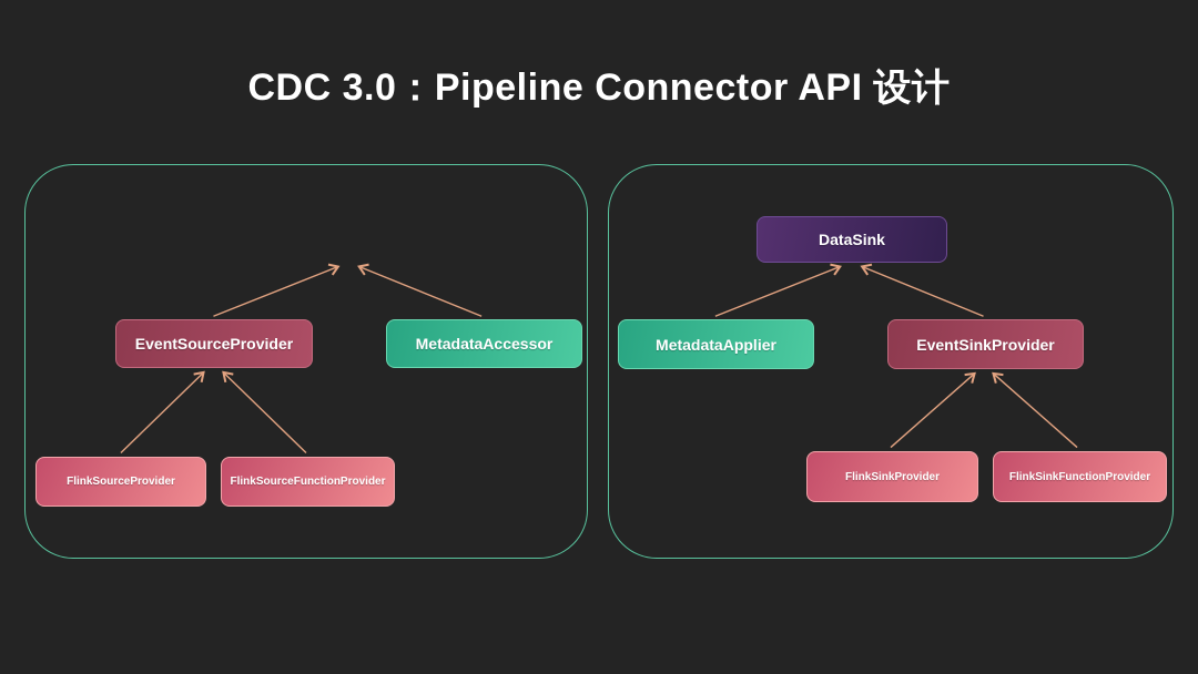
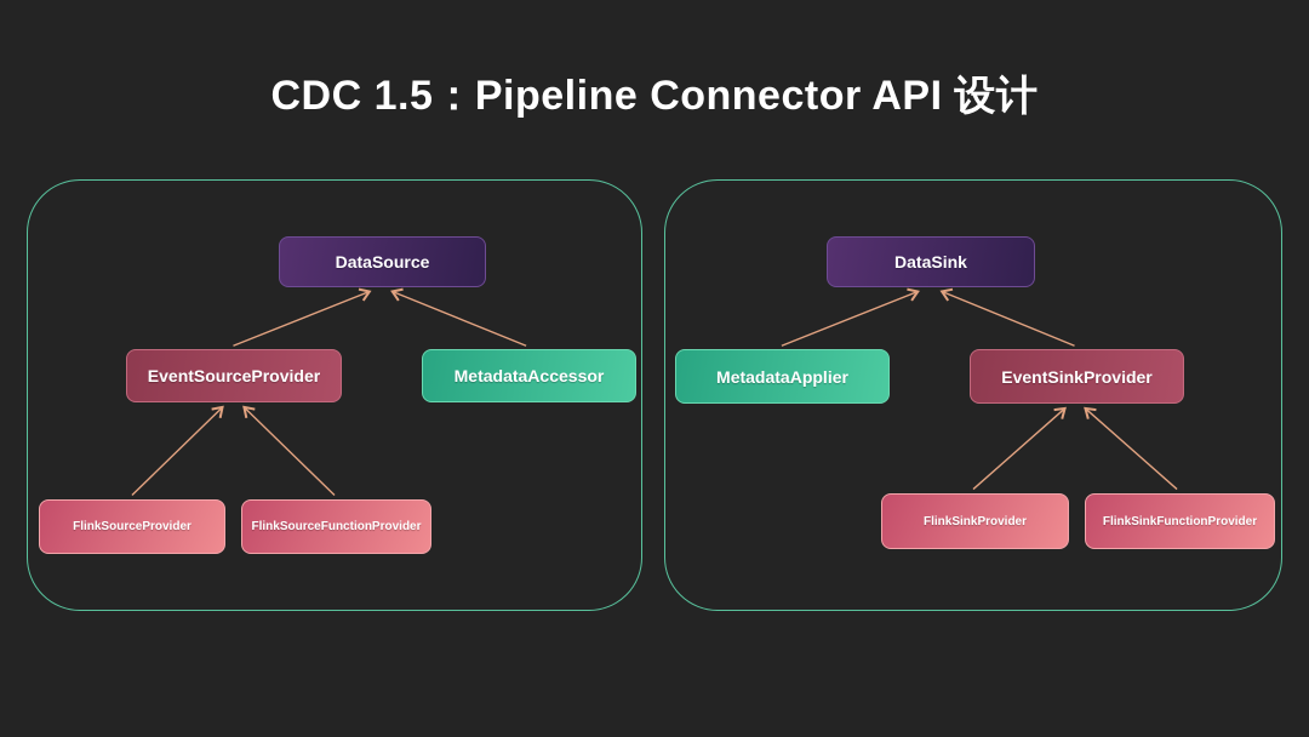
- CDC 3.0：Pipeline Connector API 设计
+ CDC 1.5：Pipeline Connector API 设计
+ DataSource
  EventSourceProvider
  MetadataAccessor
  FlinkSourceProvider
  FlinkSourceFunctionProvider
  DataSink
  MetadataApplier
  EventSinkProvider
  FlinkSinkProvider
  FlinkSinkFunctionProvider
